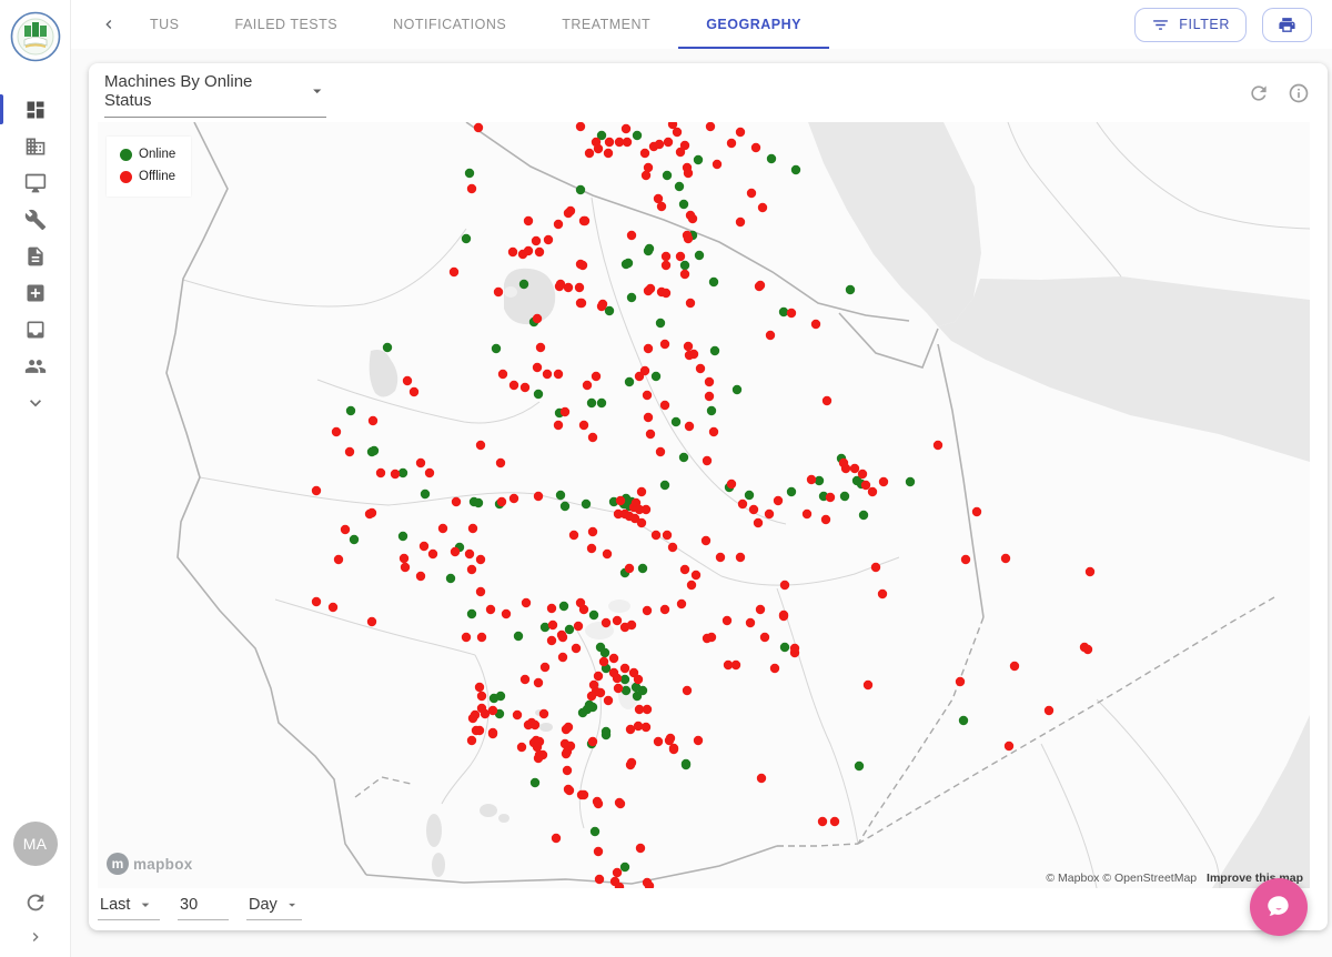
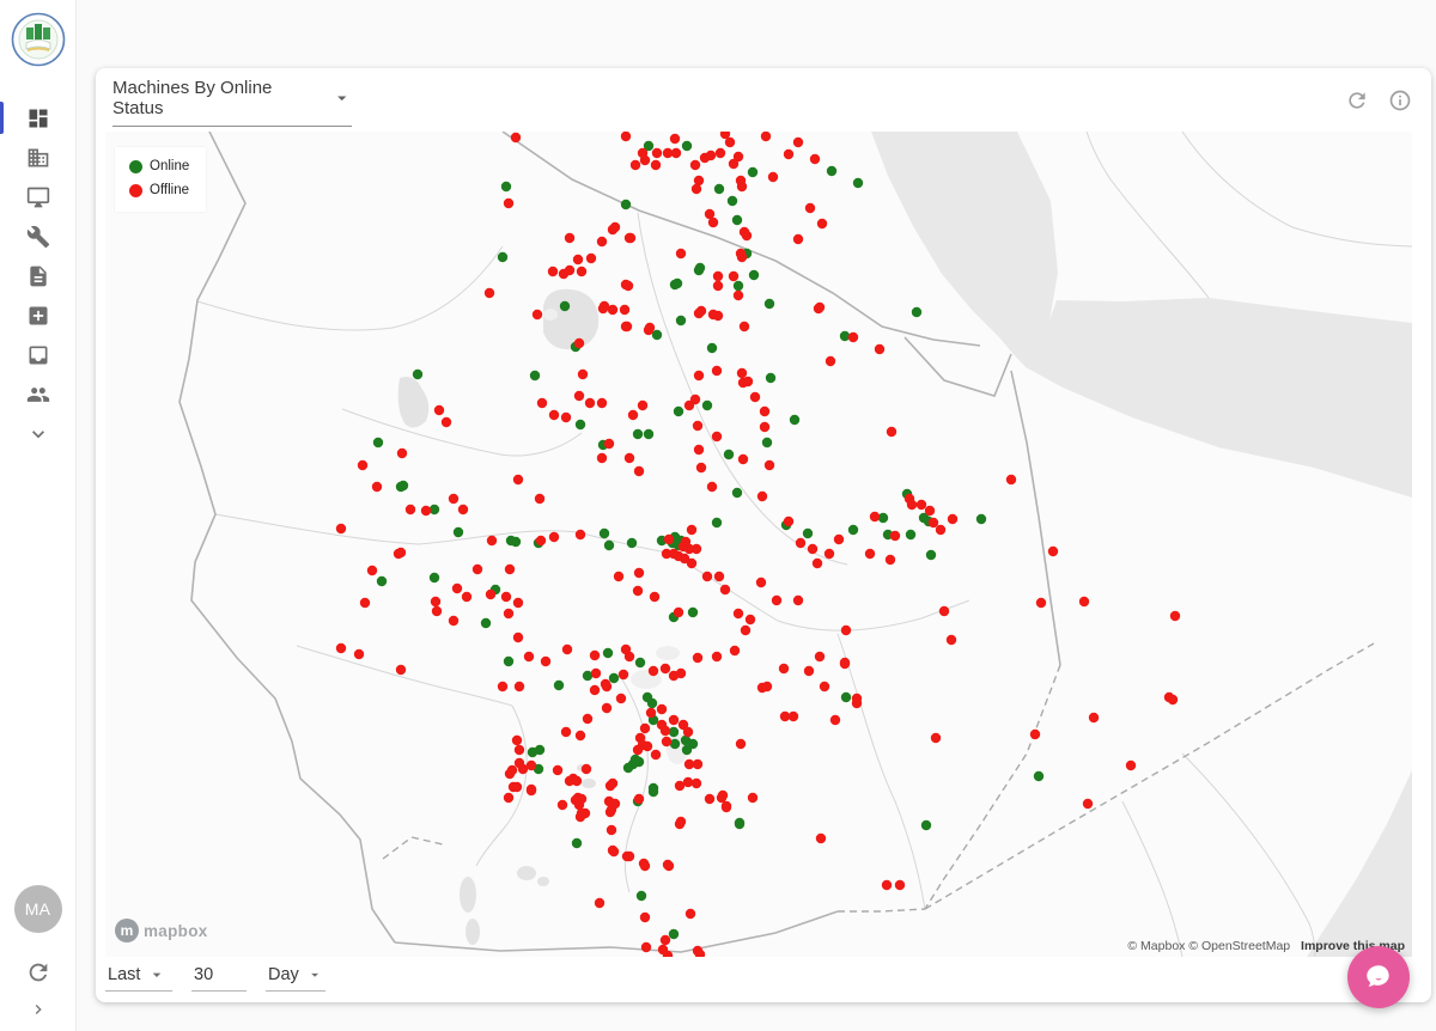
  MA
- TUS
- FAILED TESTS
- NOTIFICATIONS
- TREATMENT
- GEOGRAPHY
- FILTER
  Machines By Online Status
  Online
  Offline
  m
  mapbox
  © Mapbox © OpenStreetMap Improve thiap
  Last
  30
  Day
